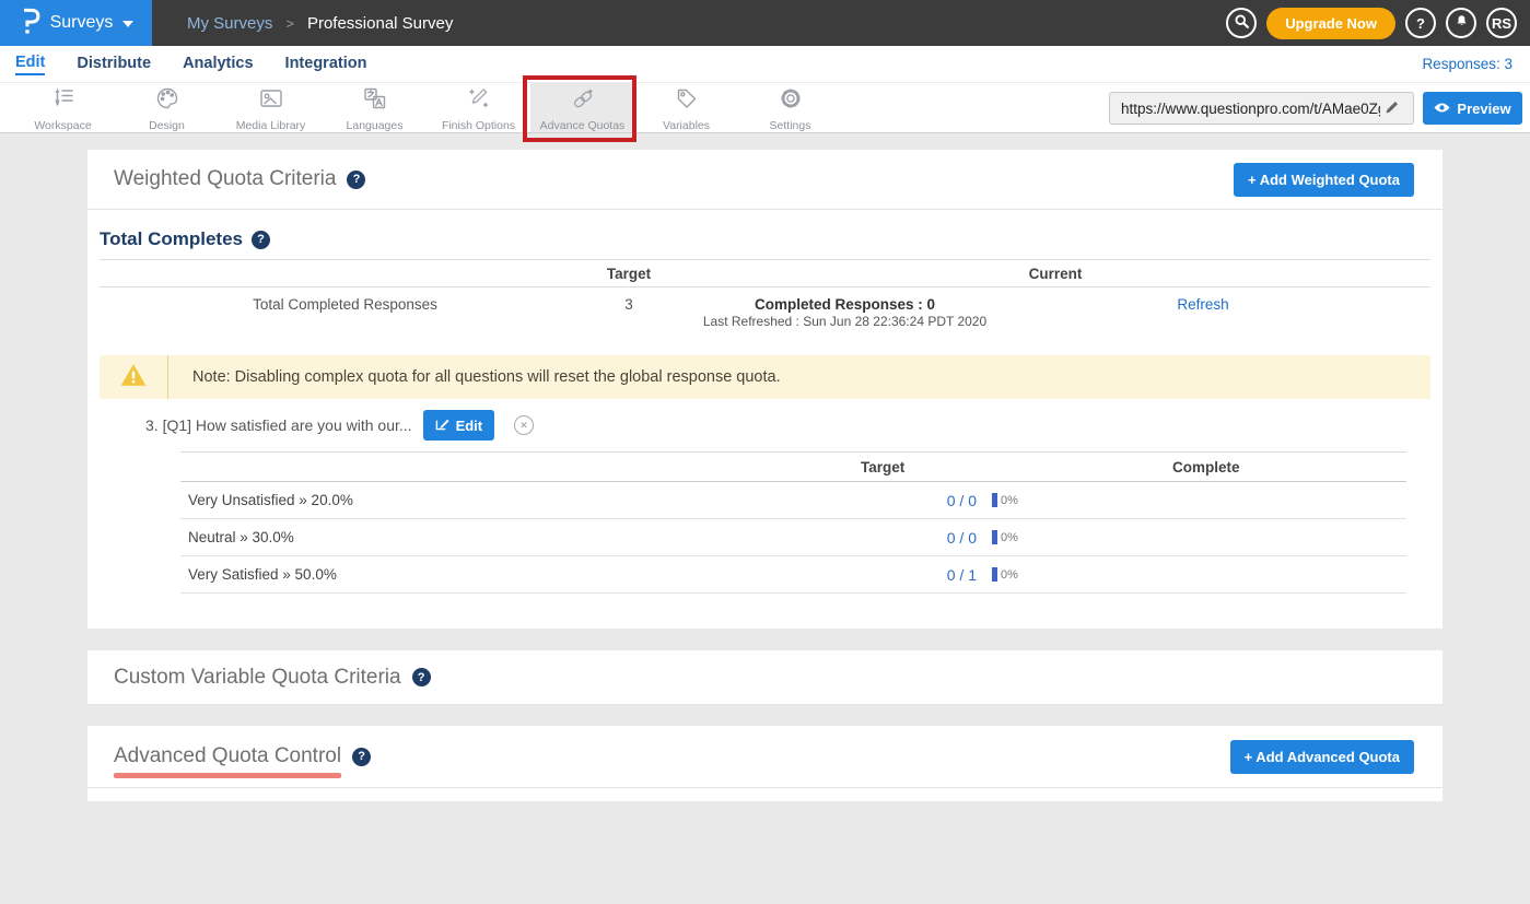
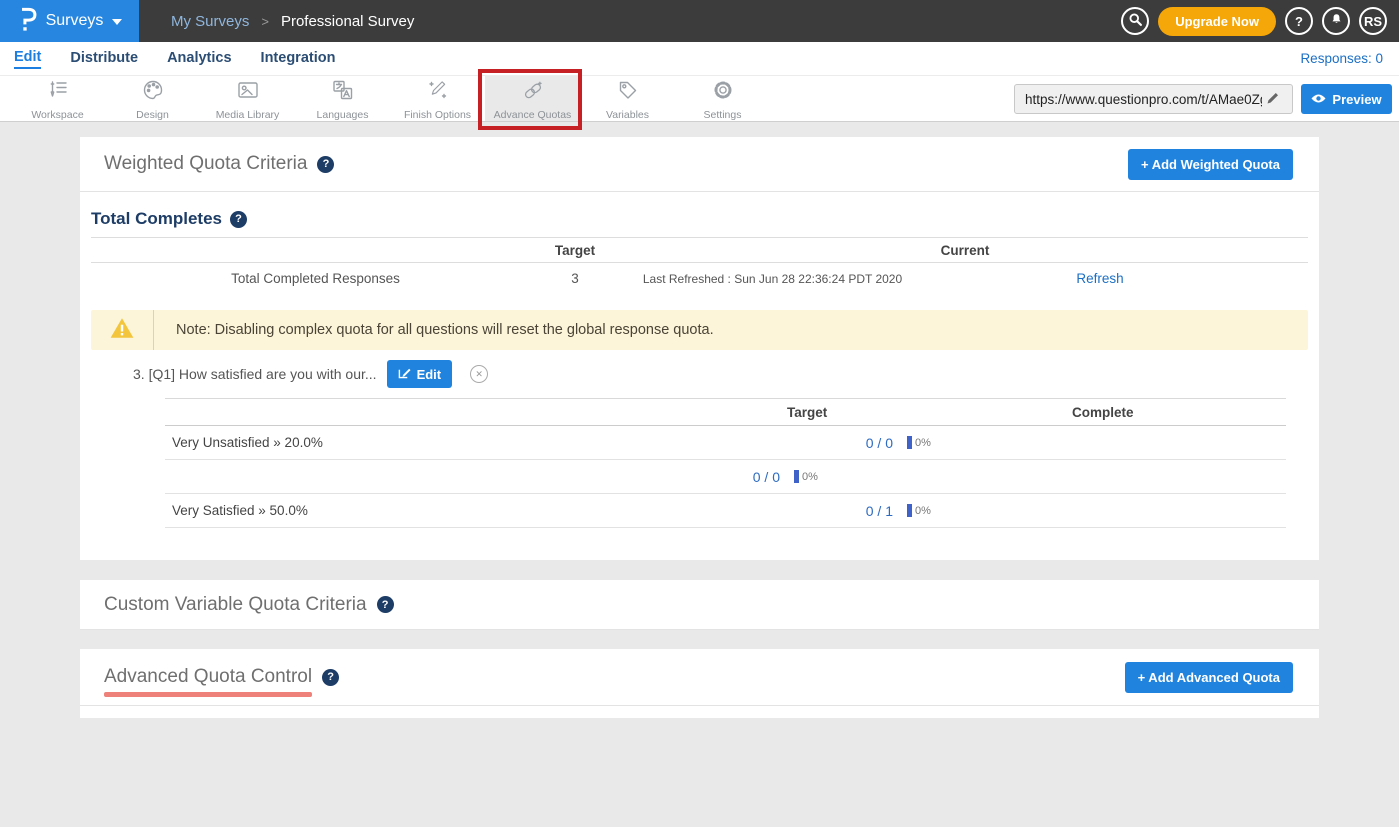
  Surveys
  My Surveys
  >
  Professional Survey
  Upgrade Now
  ?
  RS
  Edit
  Distribute
  Analytics
  Integration
- Responses: 3
+ Responses: 0
  Workspace
  Design
  Media Library
  Languages
  Finish Options
  Advance Quotas
  Variables
  Settings
  https://www.questionpro.com/t/AMae0Z
  Preview
  Weighted Quota Criteria
  ?
  + Add Weighted Quota
  Total Completes
  ?
  Target
  Current
  Total Completed Responses
  3
- Completed Responses : 0
  Last Refreshed : Sun Jun 28 22:36:24 PDT 2020
  Refresh
  Note: Disabling complex quota for all questions will reset the global response quota.
  3. [Q1] How satisfied are you with our...
  Edit
  ✕
  Target
  Complete
  Very Unsatisfied » 20.0%
  0 / 0
  0%
- Neutral » 30.0%
  0 / 0
  0%
  Very Satisfied » 50.0%
  0 / 1
  0%
  Custom Variable Quota Criteria
  ?
  Advanced Quota Control
  ?
  + Add Advanced Quota
